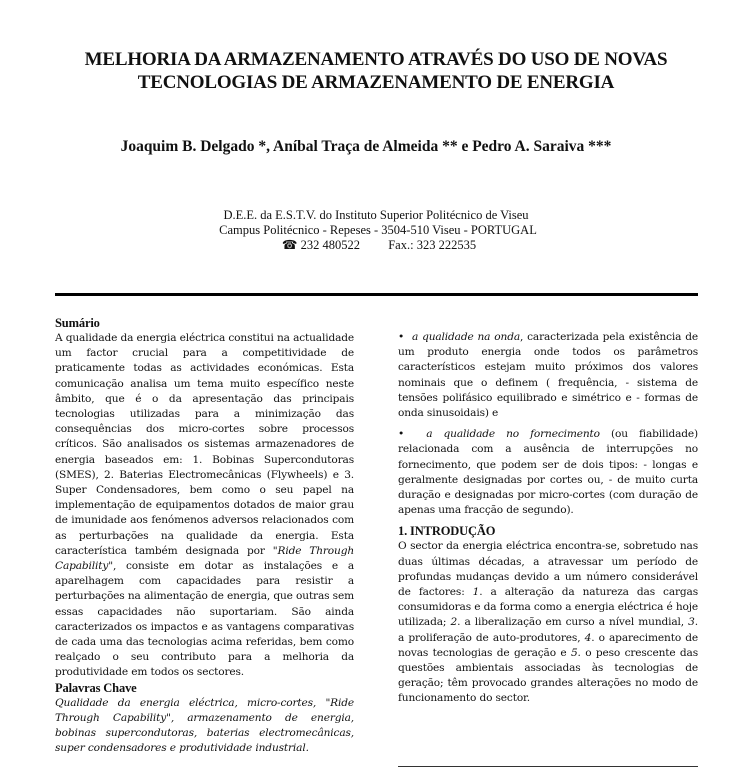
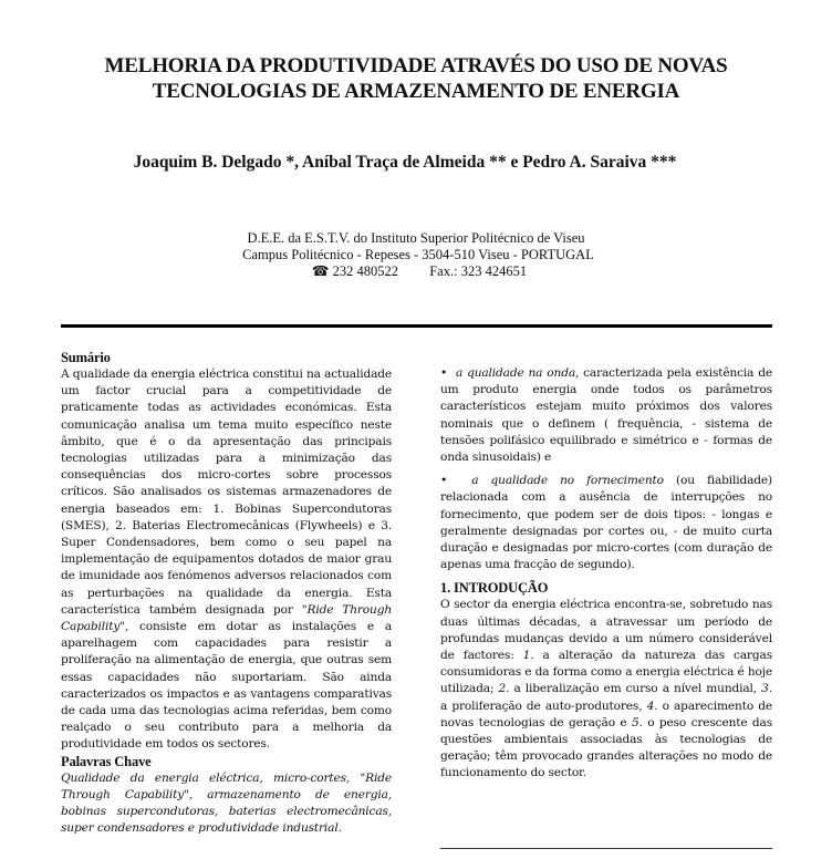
- MELHORIA DA ARMAZENAMENTO ATRAVÉS DO USO DE NOVAS
+ MELHORIA DA PRODUTIVIDADE ATRAVÉS DO USO DE NOVAS
  TECNOLOGIAS DE ARMAZENAMENTO DE ENERGIA
  Joaquim B. Delgado *, Aníbal Traça de Almeida ** e Pedro A. Saraiva ***
  D.E.E. da E.S.T.V. do Instituto Superior Politécnico de Viseu
  Campus Politécnico - Repeses - 3504-510 Viseu - PORTUGAL
- ☎ 232 480522 Fax.: 323 222535
+ ☎ 232 480522 Fax.: 323 424651
  Sumário
- A qualidade da energia eléctrica constitui na actualidade um factor crucial para a competitividade de praticamente todas as actividades económicas. Esta comunicação analisa um tema muito específico neste âmbito, que é o da apresentação das principais tecnologias utilizadas para a minimização das consequências dos micro-cortes sobre processos críticos. São analisados os sistemas armazenadores de energia baseados em: 1. Bobinas Supercondutoras (SMES), 2. Baterias Electromecânicas (Flywheels) e 3. Super Condensadores, bem como o seu papel na implementação de equipamentos dotados de maior grau de imunidade aos fenómenos adversos relacionados com as perturbações na qualidade da energia. Esta característica também designada por "Ride Through Capability", consiste em dotar as instalações e a aparelhagem com capacidades para resistir a perturbações na alimentação de energia, que outras sem essas capacidades não suportariam. São ainda caracterizados os impactos e as vantagens comparativas de cada uma das tecnologias acima referidas, bem como realçado o seu contributo para a melhoria da produtividade em todos os sectores.
+ A qualidade da energia eléctrica constitui na actualidade um factor crucial para a competitividade de praticamente todas as actividades económicas. Esta comunicação analisa um tema muito específico neste âmbito, que é o da apresentação das principais tecnologias utilizadas para a minimização das consequências dos micro-cortes sobre processos críticos. São analisados os sistemas armazenadores de energia baseados em: 1. Bobinas Supercondutoras (SMES), 2. Baterias Electromecânicas (Flywheels) e 3. Super Condensadores, bem como o seu papel na implementação de equipamentos dotados de maior grau de imunidade aos fenómenos adversos relacionados com as perturbações na qualidade da energia. Esta característica também designada por "Ride Through Capability", consiste em dotar as instalações e a aparelhagem com capacidades para resistir a proliferação na alimentação de energia, que outras sem essas capacidades não suportariam. São ainda caracterizados os impactos e as vantagens comparativas de cada uma das tecnologias acima referidas, bem como realçado o seu contributo para a melhoria da produtividade em todos os sectores.
  Palavras Chave
  Qualidade da energia eléctrica, micro-cortes, "Ride Through Capability", armazenamento de energia, bobinas supercondutoras, baterias electromecânicas, super condensadores e produtividade industrial.
  • a qualidade na onda, caracterizada pela existência de um produto energia onde todos os parâmetros característicos estejam muito próximos dos valores nominais que o definem ( frequência, - sistema de tensões polifásico equilibrado e simétrico e - formas de onda sinusoidais) e
  • a qualidade no fornecimento (ou fiabilidade) relacionada com a ausência de interrupções no fornecimento, que podem ser de dois tipos: - longas e geralmente designadas por cortes ou, - de muito curta duração e designadas por micro-cortes (com duração de apenas uma fracção de segundo).
  1. INTRODUÇÃO
  O sector da energia eléctrica encontra-se, sobretudo nas duas últimas décadas, a atravessar um período de profundas mudanças devido a um número considerável de factores: 1. a alteração da natureza das cargas consumidoras e da forma como a energia eléctrica é hoje utilizada; 2. a liberalização em curso a nível mundial, 3. a proliferação de auto-produtores, 4. o aparecimento de novas tecnologias de geração e 5. o peso crescente das questões ambientais associadas às tecnologias de geração; têm provocado grandes alterações no modo de funcionamento do sector.
